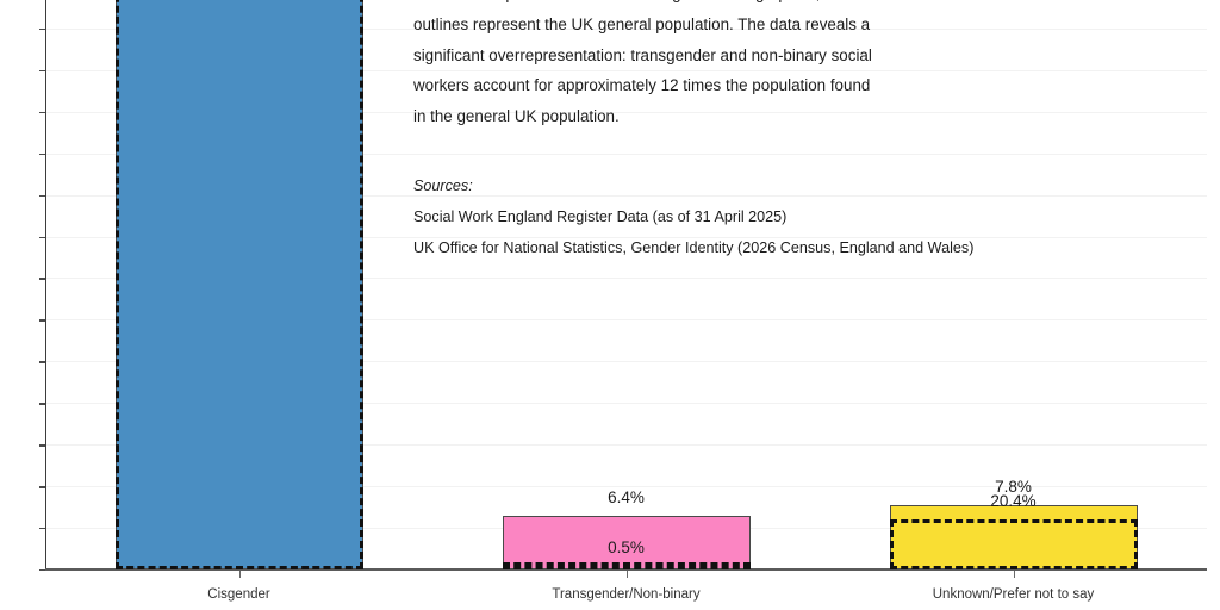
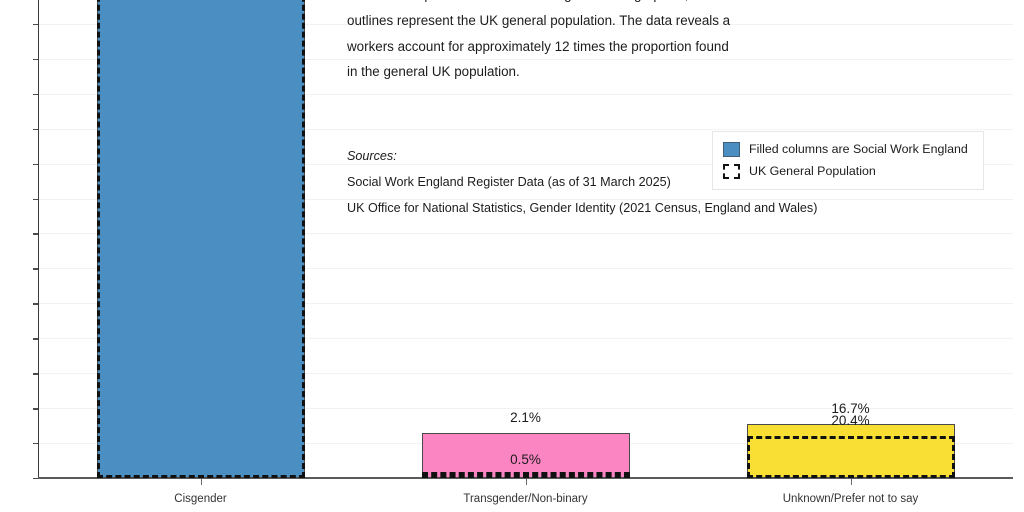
- 6.4%
+ 2.1%
  0.5%
- 7.8%
+ 16.7%
  20.4%
  Cisgender
  Transgender/Non-binary
  Unknown/Prefer not to say
  outlines represent the UK general population. The data reveals a
- significant overrepresentation: transgender and non-binary social
- workers account for approximately 12 times the population found
+ workers account for approximately 12 times the proportion found
  in the general UK population.
  Sources:
- Social Work England Register Data (as of 31 April 2025)
+ Social Work England Register Data (as of 31 March 2025)
- UK Office for National Statistics, Gender Identity (2026 Census, England and Wales)
+ UK Office for National Statistics, Gender Identity (2021 Census, England and Wales)
+ Filled columns are Social Work England
+ UK General Population
